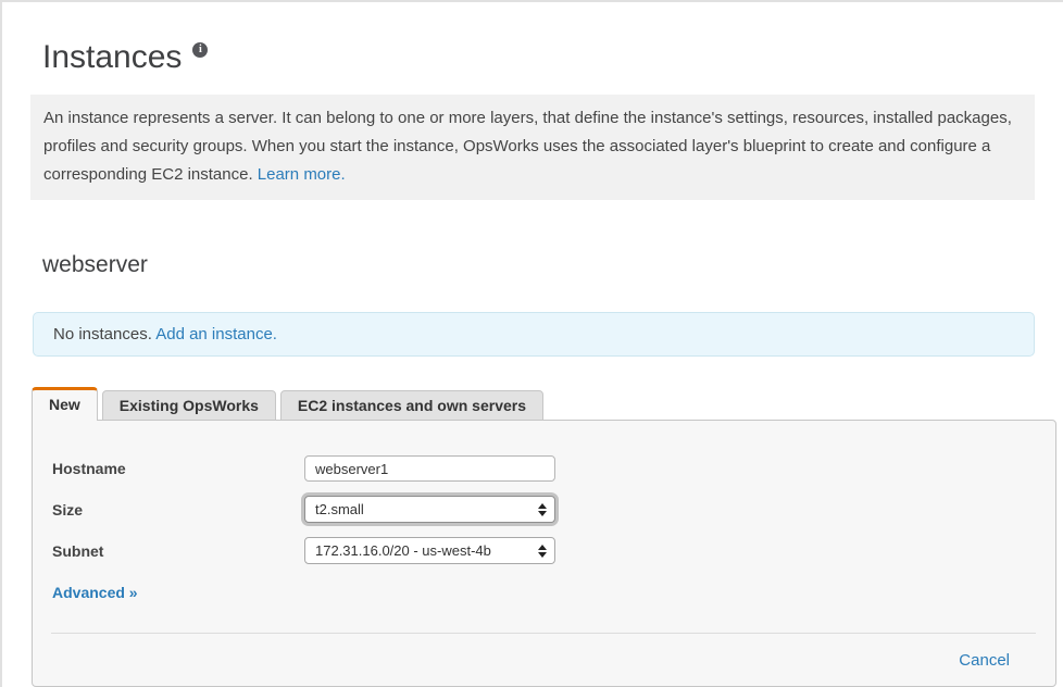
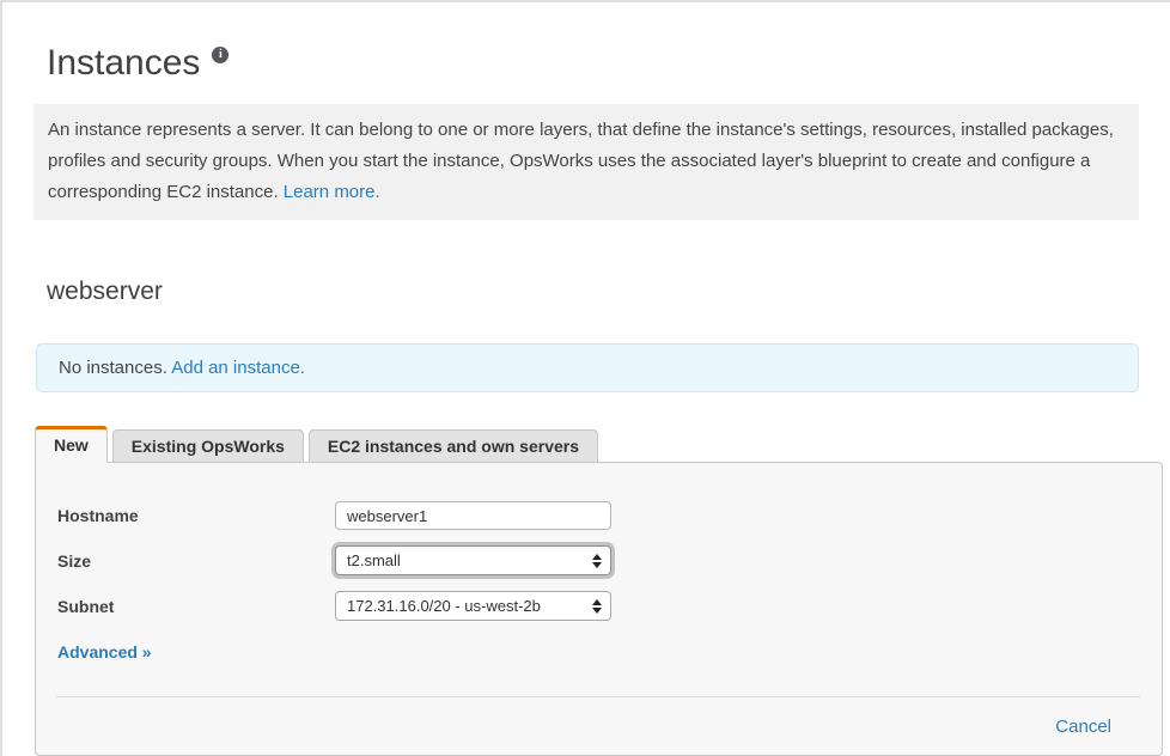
  Instances
  i
  An instance represents a server. It can belong to one or more layers, that define the instance's settings, resources, installed packages, profiles and security groups. When you start the instance, OpsWorks uses the associated layer's blueprint to create and configure a corresponding EC2 instance. Learn more.
  webserver
  No instances. Add an instance.
  New
  Existing OpsWorks
  EC2 instances and own servers
  Hostname
  webserver1
  Size
  t2.small
  Subnet
- 172.31.16.0/20 - us-west-4b
+ 172.31.16.0/20 - us-west-2b
  Advanced »
  Cancel
